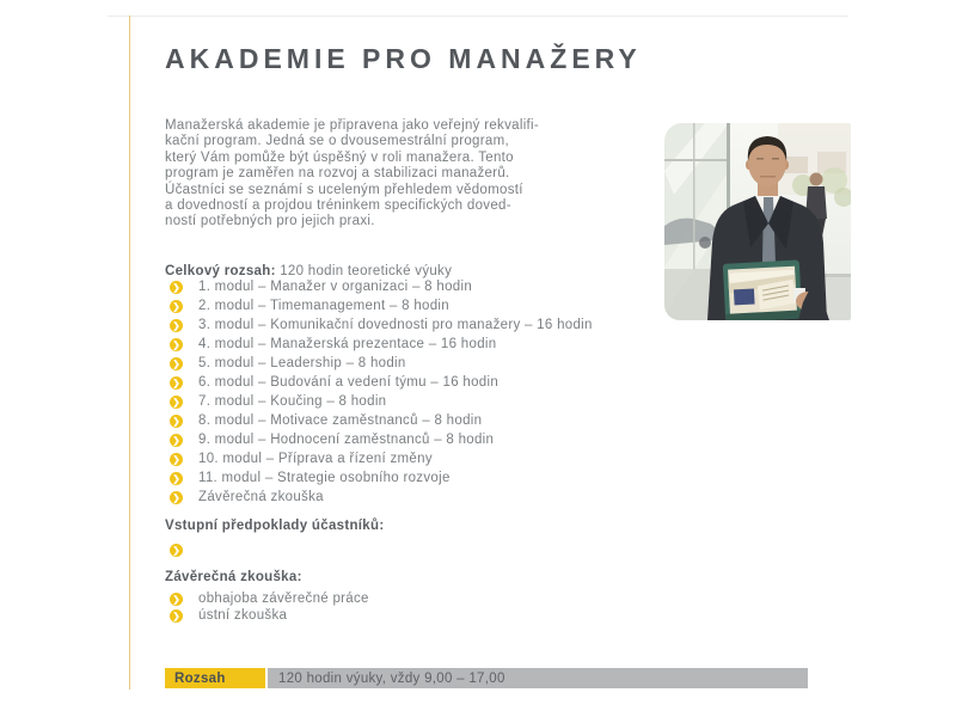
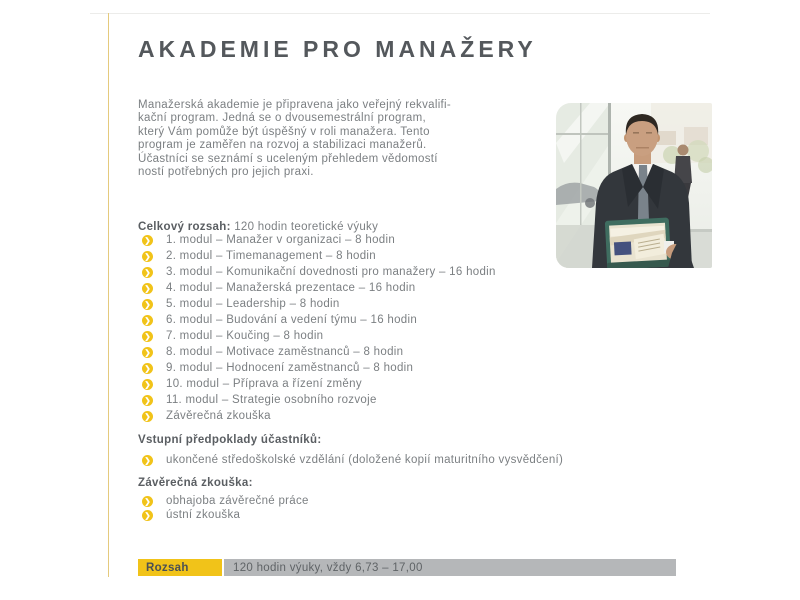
  AKADEMIE PRO MANAŽERY
  Manažerská akademie je připravena jako veřejný rekvalifi-
  kační program. Jedná se o dvousemestrální program,
  který Vám pomůže být úspěšný v roli manažera. Tento
  program je zaměřen na rozvoj a stabilizaci manažerů.
  Účastníci se seznámí s uceleným přehledem vědomostí
- a dovedností a projdou tréninkem specifických doved-
  ností potřebných pro jejich praxi.
  Celkový rozsah: 120 hodin teoretické výuky
  ❯
  1. modul – Manažer v organizaci – 8 hodin
  ❯
  2. modul – Timemanagement – 8 hodin
  ❯
  3. modul – Komunikační dovednosti pro manažery – 16 hodin
  ❯
  4. modul – Manažerská prezentace – 16 hodin
  ❯
  5. modul – Leadership – 8 hodin
  ❯
  6. modul – Budování a vedení týmu – 16 hodin
  ❯
  7. modul – Koučing – 8 hodin
  ❯
  8. modul – Motivace zaměstnanců – 8 hodin
  ❯
  9. modul – Hodnocení zaměstnanců – 8 hodin
  ❯
  10. modul – Příprava a řízení změny
  ❯
  11. modul – Strategie osobního rozvoje
  ❯
  Závěrečná zkouška
  Vstupní předpoklady účastníků:
  ❯
+ ukončené středoškolské vzdělání (doložené kopií maturitního vysvědčení)
  Závěrečná zkouška:
  ❯
  obhajoba závěrečné práce
  ❯
  ústní zkouška
  Rozsah
- 120 hodin výuky, vždy 9,00 – 17,00
+ 120 hodin výuky, vždy 6,73 – 17,00
